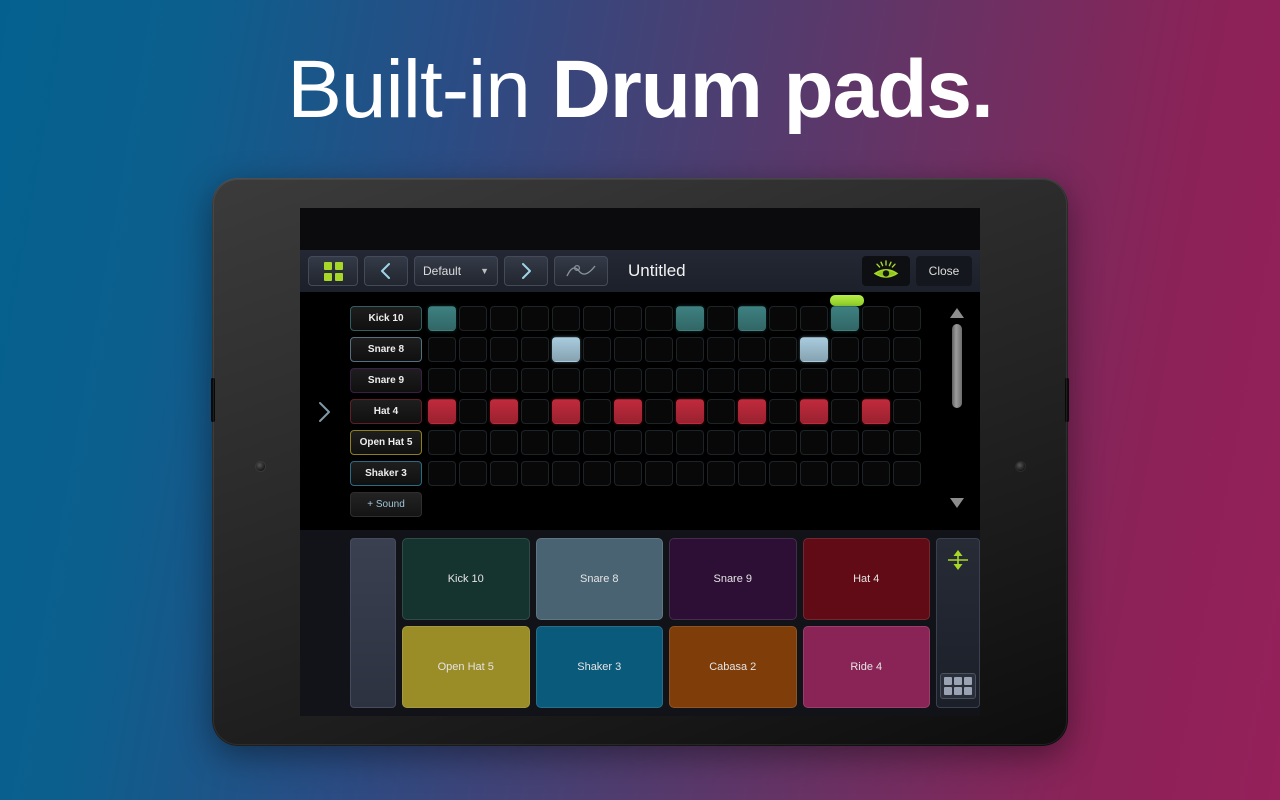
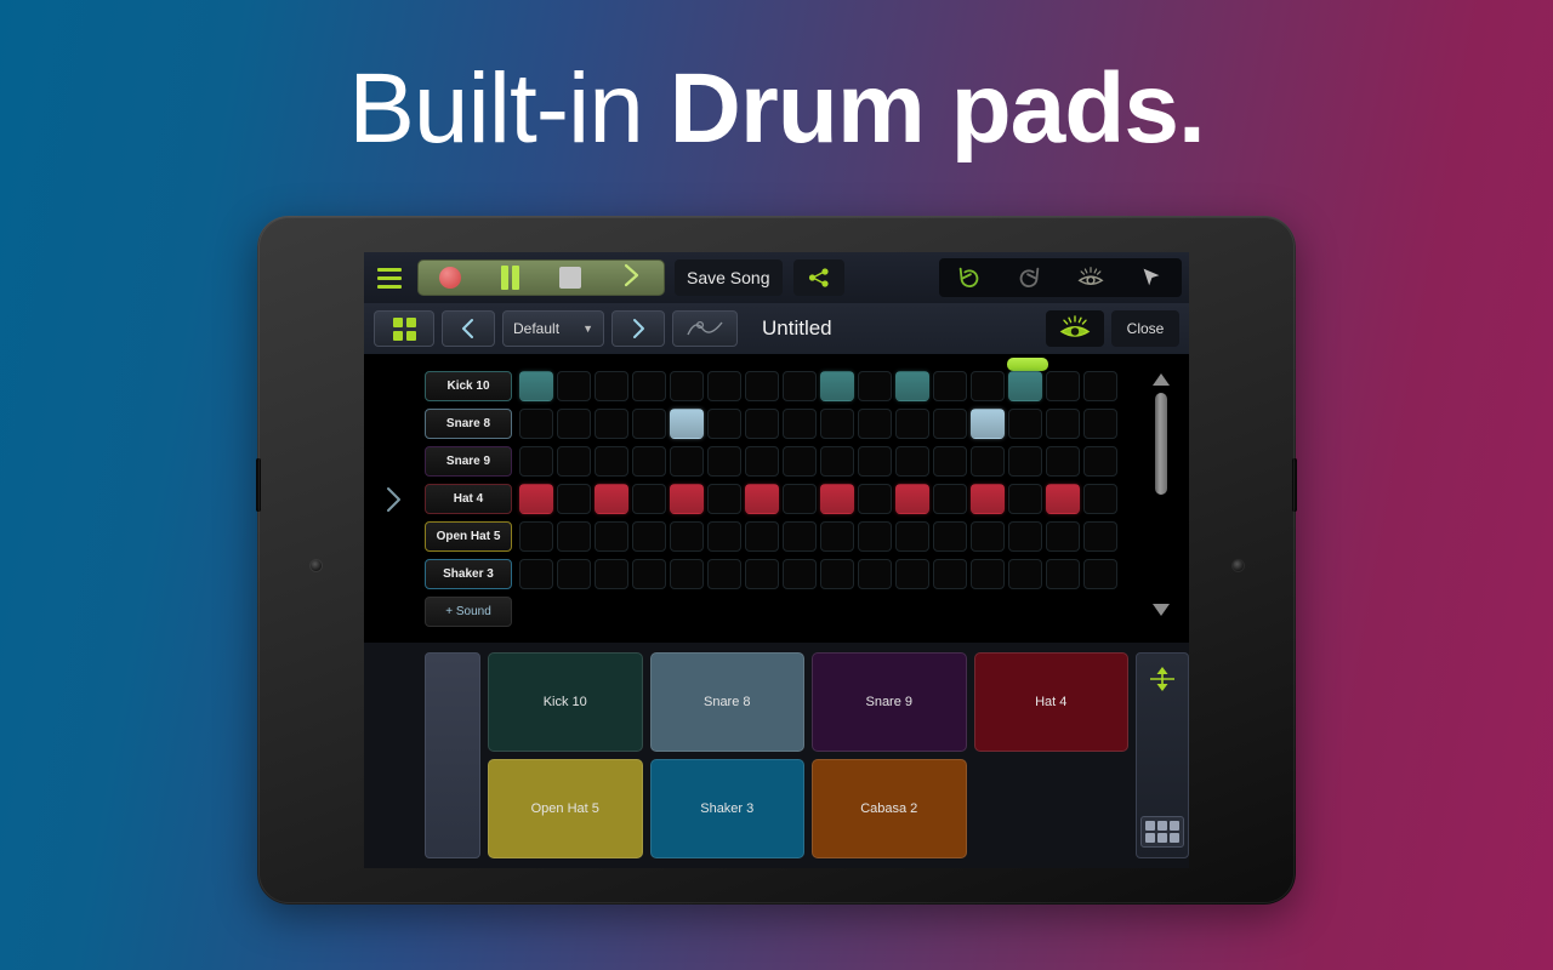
  Built-in Drum pads.
+ Save Song
  Default
  ▼
  Untitled
  Close
  Kick 10
  Snare 8
  Snare 9
  Hat 4
  Open Hat 5
  Shaker 3
  + Sound
  Kick 10
  Snare 8
  Snare 9
  Hat 4
  Open Hat 5
  Shaker 3
  Cabasa 2
- Ride 4
